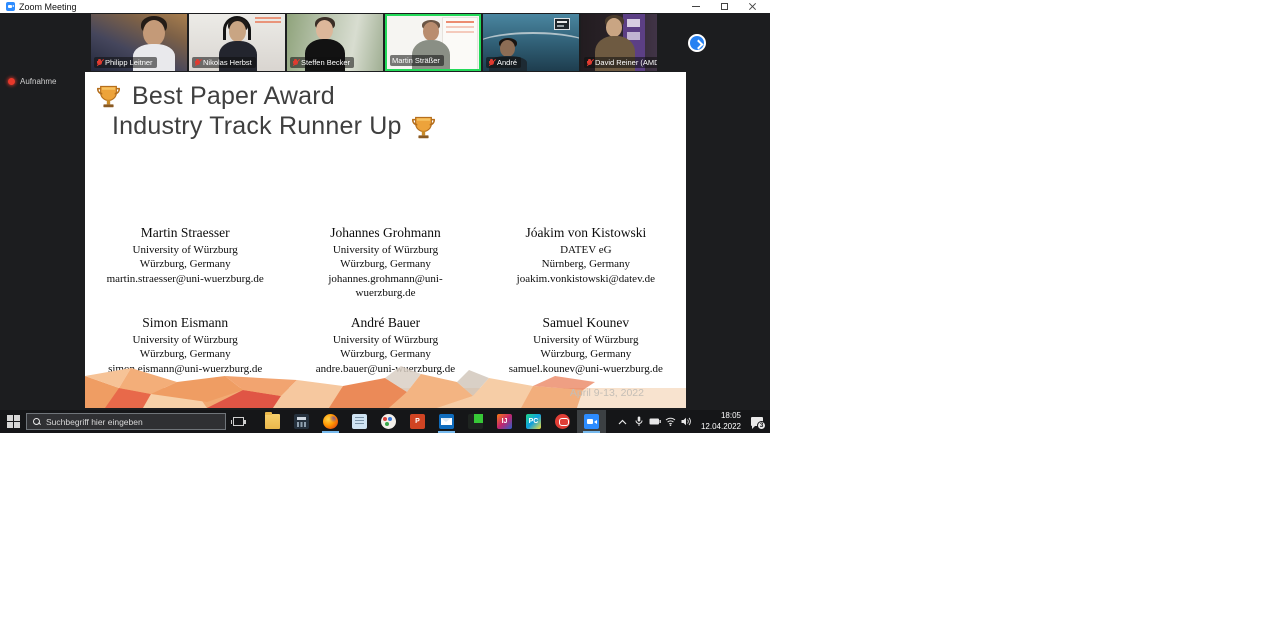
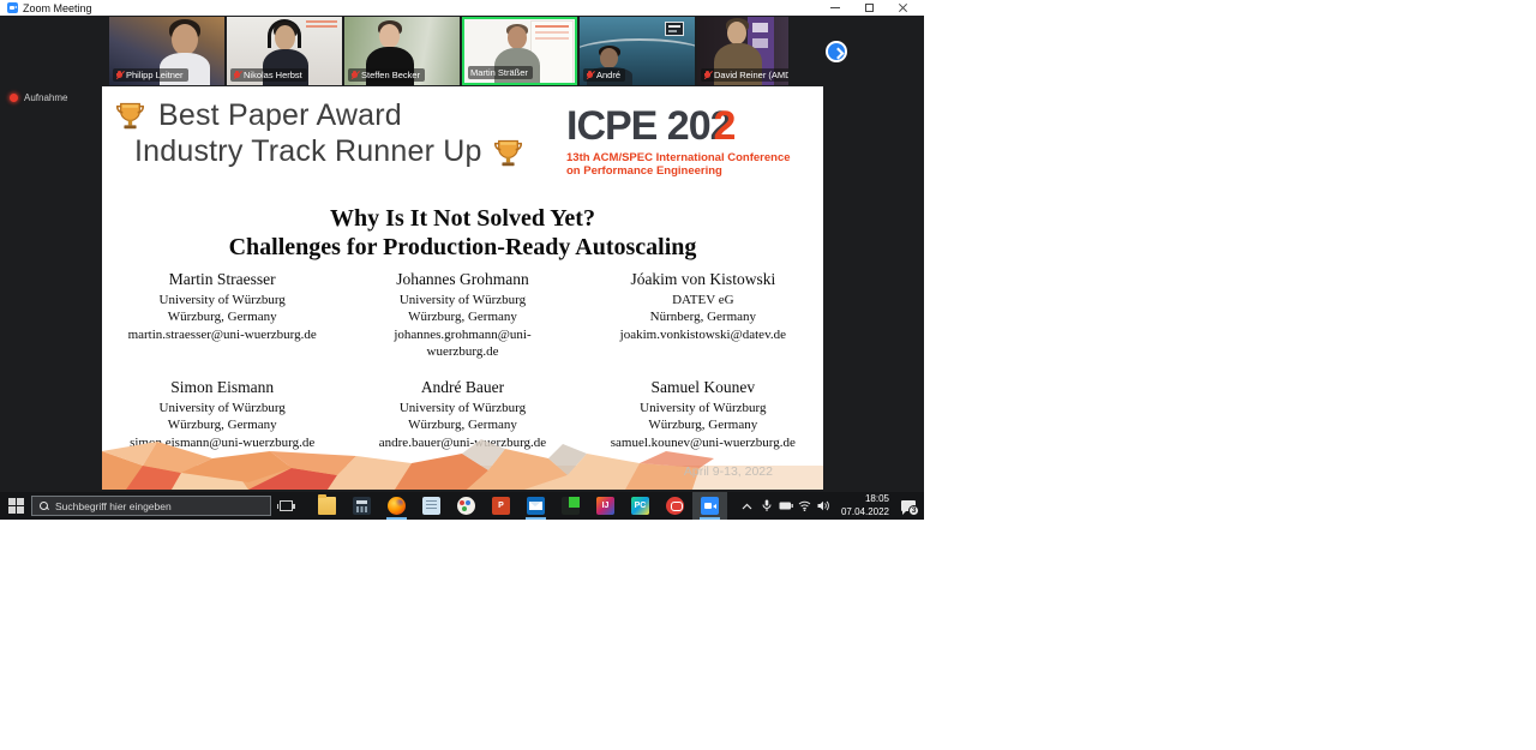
  Zoom Meeting
  Philipp Leitner
  Nikolas Herbst
  Steffen Becker
  Martin Sträßer
  André
  David Reiner (AMD
  Aufnahme
  Best Paper Award
  Industry Track Runner Up
+ ICPE 2022
+ 13th ACM/SPEC International Conference on Performance Engineering
+ Why Is It Not Solved Yet?
+ Challenges for Production-Ready Autoscaling
  Martin Straesser
  University of Würzburg
  Würzburg, Germany
  martin.straesser@uni-wuerzburg.de
  Johannes Grohmann
  University of Würzburg
  Würzburg, Germany
  johannes.grohmann@uni-wuerzburg.de
  Jóakim von Kistowski
  DATEV eG
  Nürnberg, Germany
  joakim.vonkistowski@datev.de
  Simon Eismann
  University of Würzburg
  Würzburg, Germany
  sim.eismann@uni-wuerzburg.de
  André Bauer
  University of Würzburg
  Würzburg, Germany
  andre.bauer@uni-wuerzburg.de
  Samuel Kounev
  University of Würzburg
  Würzburg, Germany
  samuel.kounev@uni-wuerzburg.de
  April 9-13, 2022
  Suchbegriff hier eingeben
  18:05
- 12.04.2022
+ 07.04.2022
